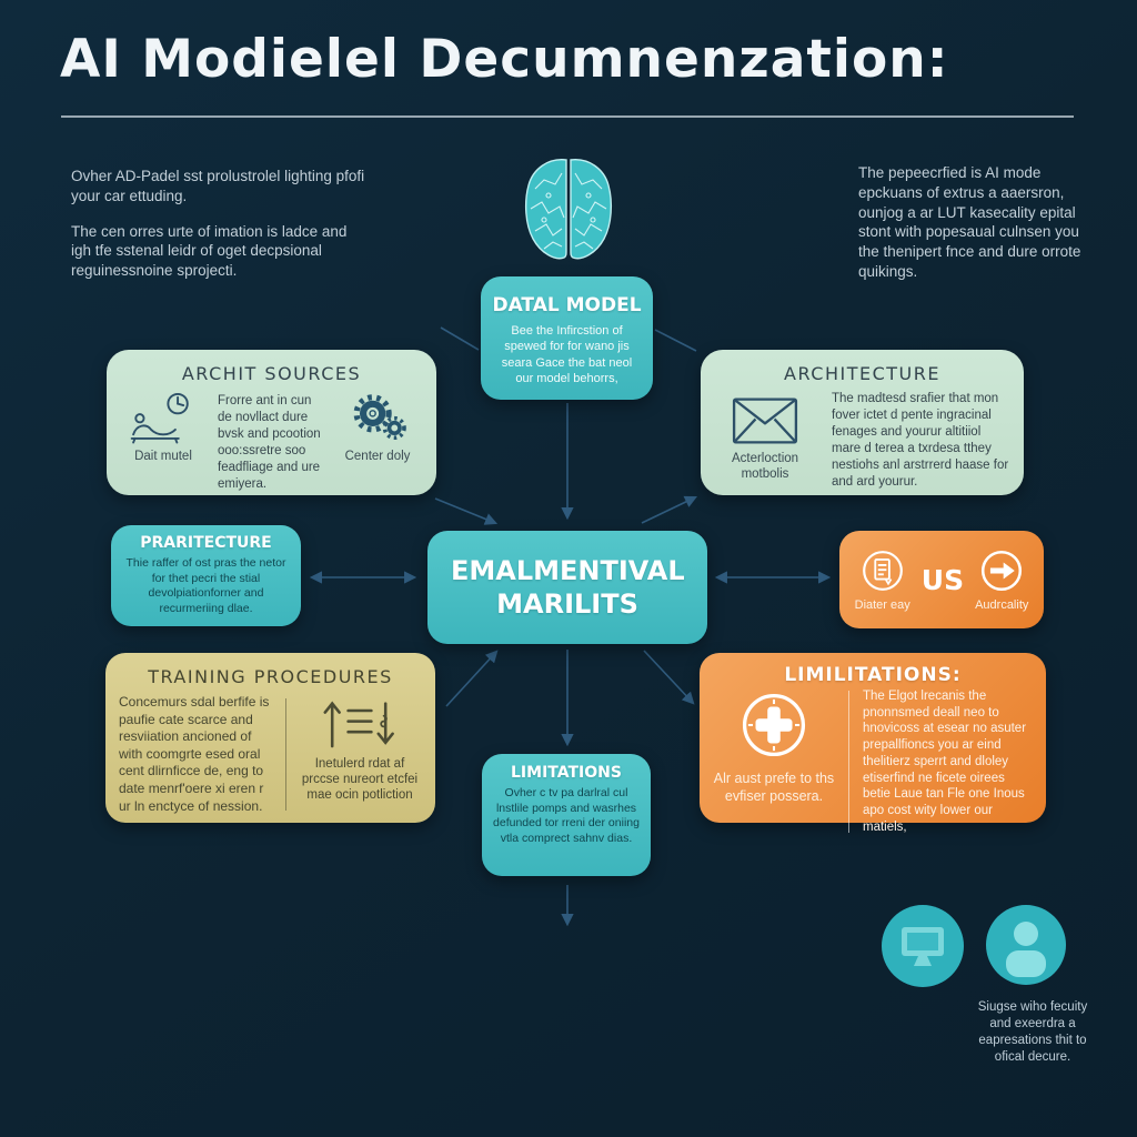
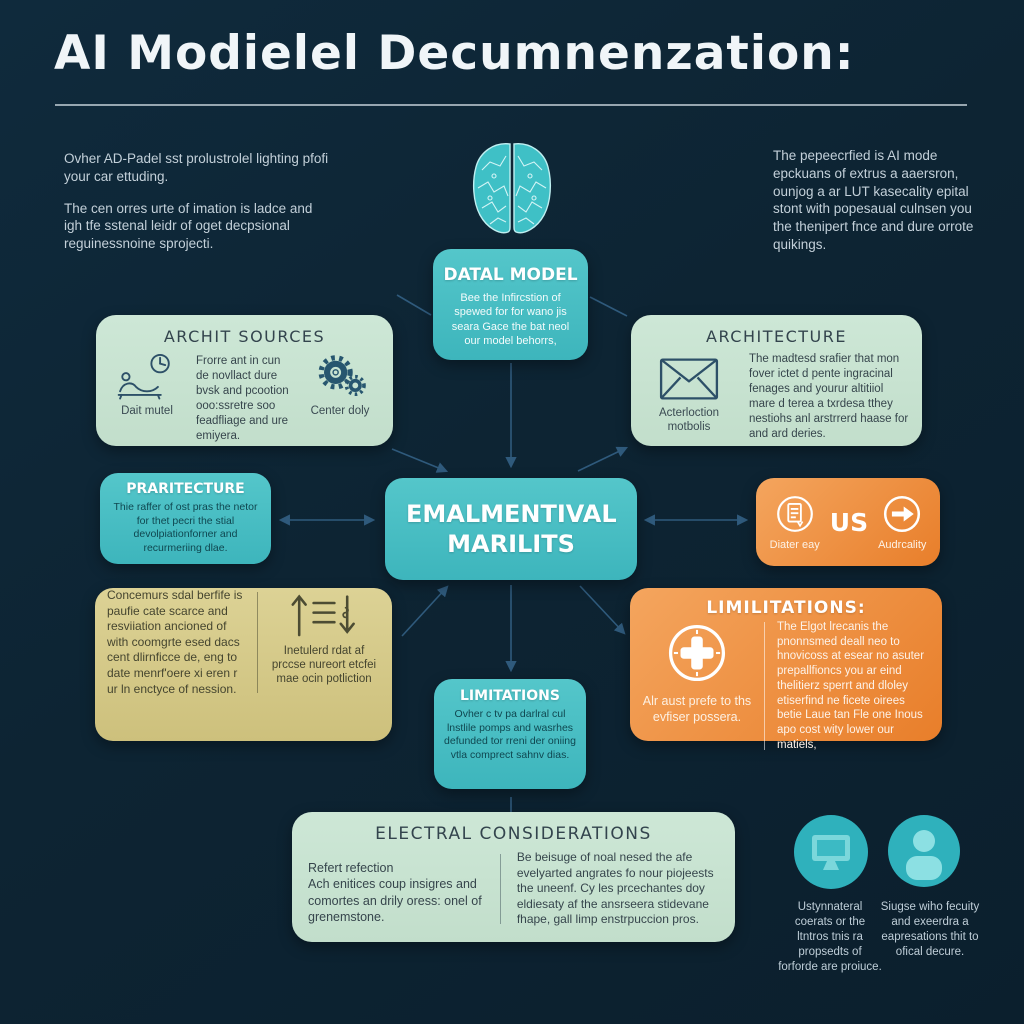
  AI Modielel Decumnenzation:
  Ovher AD-Padel sst prolustrolel lighting pfofi your car ettuding.
  The cen orres urte of imation is ladce and igh tfe sstenal leidr of oget decpsional reguinessnoine sprojecti.
  The pepeecrfied is AI mode epckuans of extrus a aaersron, ounjog a ar LUT kasecality epital stont with popesaual culnsen you the thenipert fnce and dure orrote quikings.
  DATAL MODEL
  Bee the Infircstion of spewed for for wano jis seara Gace the bat neol our model behorrs,
  ARCHIT SOURCES
  Dait mutel
  Frorre ant in cun de novllact dure bvsk and pcootion ooo:ssretre soo feadfliage and ure emiyera.
  Center doly
  ARCHITECTURE
  Acterloction motbolis
- The madtesd srafier that mon fover ictet d pente ingracinal fenages and yourur altitiiol mare d terea a txrdesa tthey nestiohs anl arstrrerd haase for and ard yourur.
+ The madtesd srafier that mon fover ictet d pente ingracinal fenages and yourur altitiiol mare d terea a txrdesa tthey nestiohs anl arstrrerd haase for and ard deries.
  PRARITECTURE
  Thie raffer of ost pras the netor for thet pecri the stial devolpiationforner and recurmeriing dlae.
  EMALMENTIVAL MARILITS
  Diater eay
  US
  Audrcality
- TRAINING PROCEDURES
- Concemurs sdal berfife is paufie cate scarce and resviiation ancioned of with coomgrte esed oral cent dlirnficce de, eng to date menrf'oere xi eren r ur ln enctyce of nession.
+ Concemurs sdal berfife is paufie cate scarce and resviiation ancioned of with coomgrte esed dacs cent dlirnficce de, eng to date menrf'oere xi eren r ur ln enctyce of nession.
  Inetulerd rdat af prccse nureort etcfei mae ocin potliction
  LIMILITATIONS:
  Alr aust prefe to ths evfiser possera.
  The Elgot lrecanis the pnonnsmed deall neo to hnovicoss at esear no asuter prepallfioncs you ar eind thelitierz sperrt and dloley etiserfind ne ficete oirees betie Laue tan Fle one Inous apo cost wity lower our matiels,
  LIMITATIONS
  Ovher c tv pa darlral cul lnstlile pomps and wasrhes defunded tor rreni der oniing vtla comprect sahnv dias.
+ ELECTRAL CONSIDERATIONS
+ Refert refection
+ Ach enitices coup insigres and comortes an drily oress: onel of grenemstone.
+ Be beisuge of noal nesed the afe evelyarted angrates fo nour piojeests the uneenf. Cy les prcechantes doy eldiesaty af the ansrseera stidevane fhape, gall limp enstrpuccion pros.
+ Ustynnateral coerats or the ltntros tnis ra propsedts of forforde are proiuce.
  Siugse wiho fecuity and exeerdra a eapresations thit to ofical decure.
